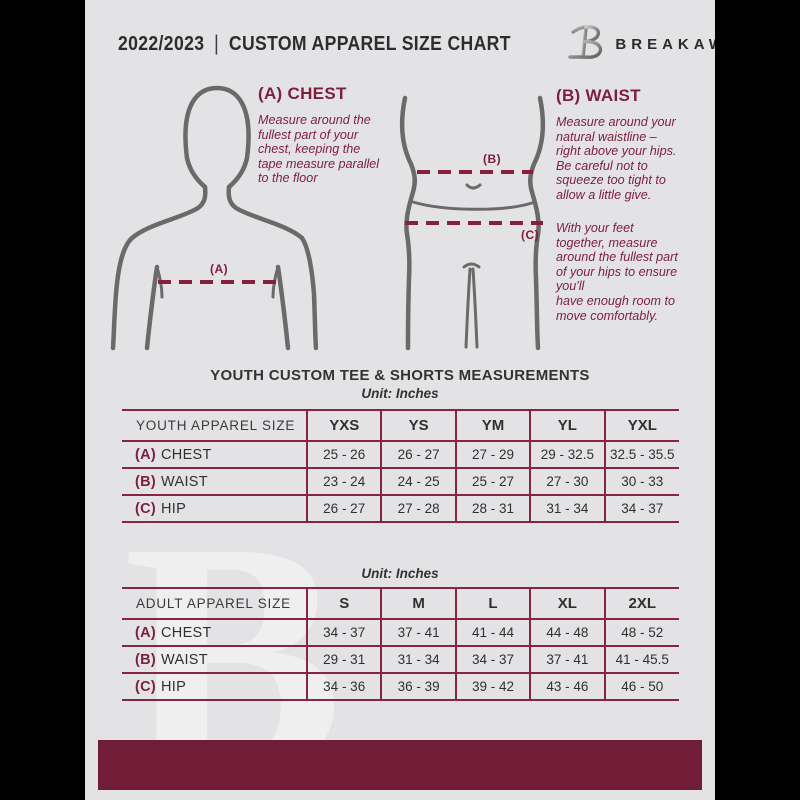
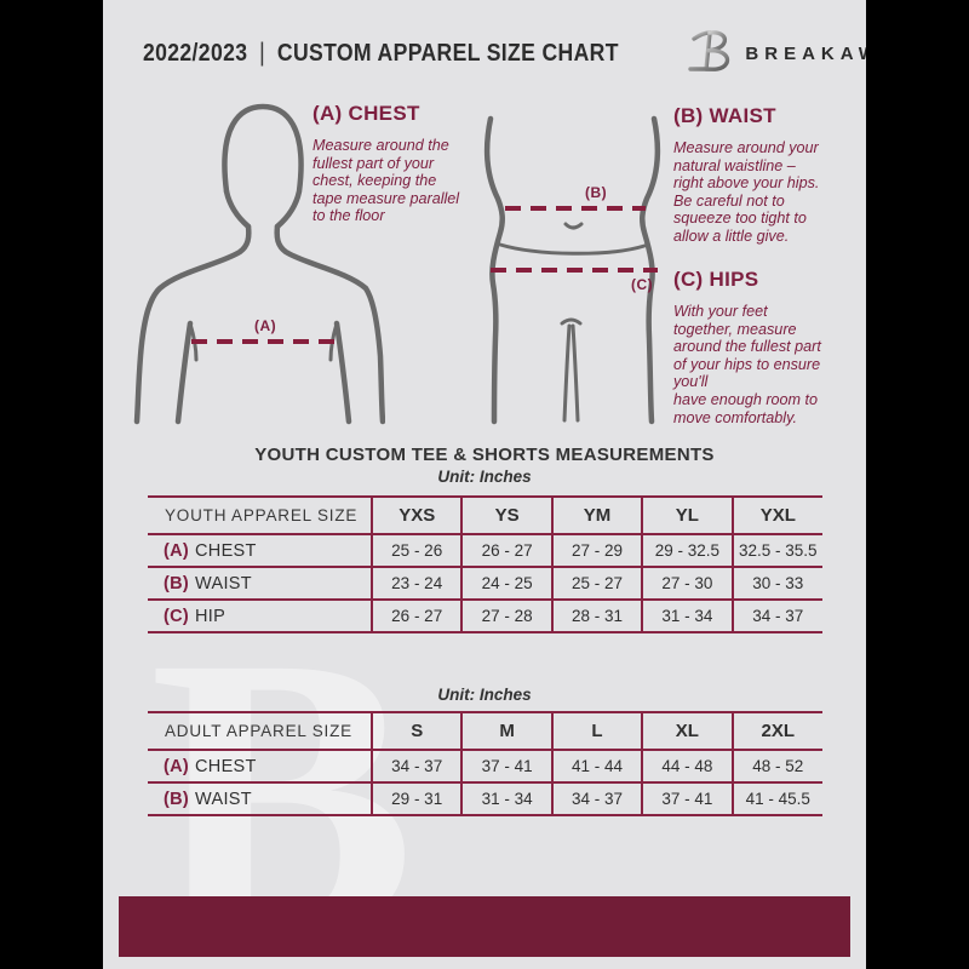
  B
  2022/2023
  |
  CUSTOM APPAREL SIZE CHART
  (A)
  (B)
  (C)
  (A) CHEST
  Measure around the
  fullest part of your
  chest, keeping the
  tape measure parallel
  to the floor
  (B) WAIST
  Measure around your
  natural waistline –
  right above your hips.
  Be careful not to
  squeeze too tight to
  allow a little give.
+ (C) HIPS
  With your feet
  together, measure
  around the fullest part
  of your hips to ensure
  you'll
  have enough room to
  move comfortably.
  YOUTH CUSTOM TEE & SHORTS MEASUREMENTS
  Unit: Inches
  YOUTH APPAREL SIZE	YXS	YS	YM	YL	YXL
  (A) CHEST	25 - 26	26 - 27	27 - 29	29 - 32.5	32.5 - 35.5
  (B) WAIST	23 - 24	24 - 25	25 - 27	27 - 30	30 - 33
  (C) HIP	26 - 27	27 - 28	28 - 31	31 - 34	34 - 37
  Unit: Inches
  ADULT APPAREL SIZE	S	M	L	XL	2XL
  (A) CHEST	34 - 37	37 - 41	41 - 44	44 - 48	48 - 52
  (B) WAIST	29 - 31	31 - 34	34 - 37	37 - 41	41 - 45.5
- (C) HIP	34 - 36	36 - 39	39 - 42	43 - 46	46 - 50
